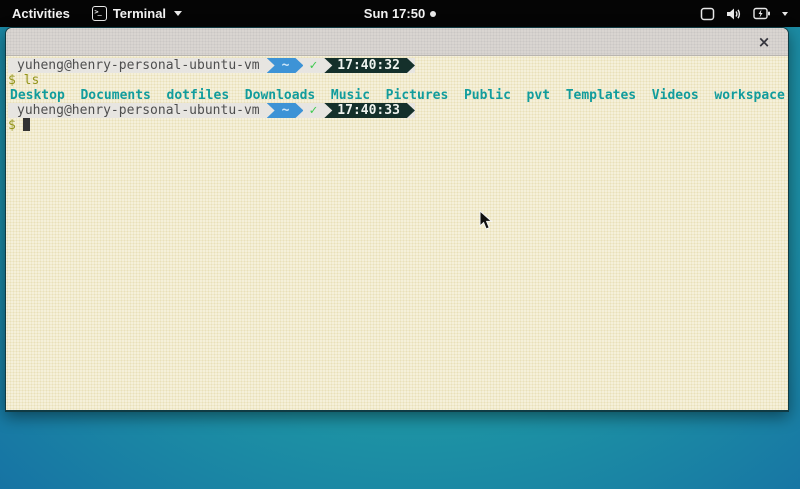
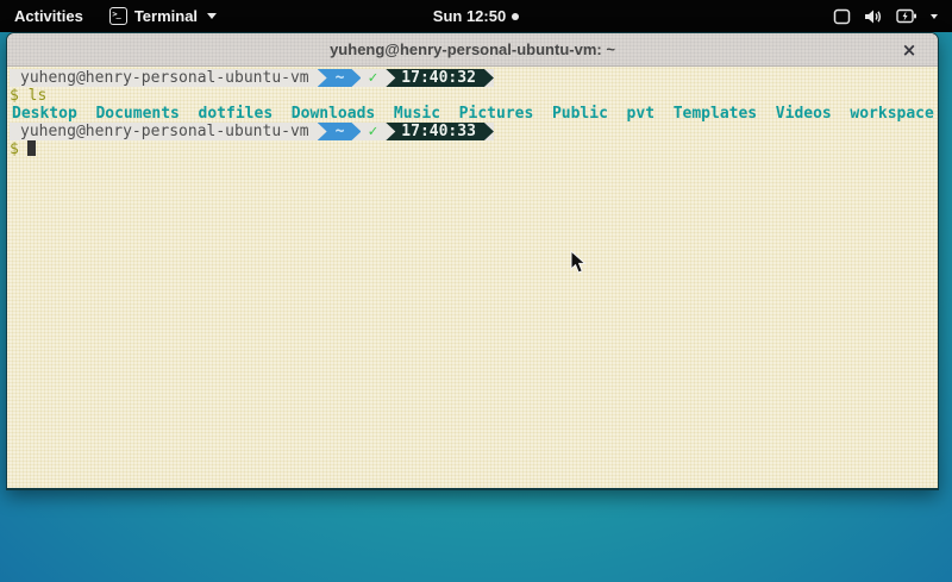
  Activities
  Terminal
- Sun 17:50
+ Sun 12:50
+ yuheng@henry-personal-ubuntu-vm: ~
  ×
  yuheng@henry-personal-ubuntu-vm
  ~
  ✓
  17:40:32
  $
  ls
  Desktop Documents dotfiles Downloads Music Pictures Public pvt Templates Videos workspace
  yuheng@henry-personal-ubuntu-vm
  ~
  ✓
  17:40:33
  $
